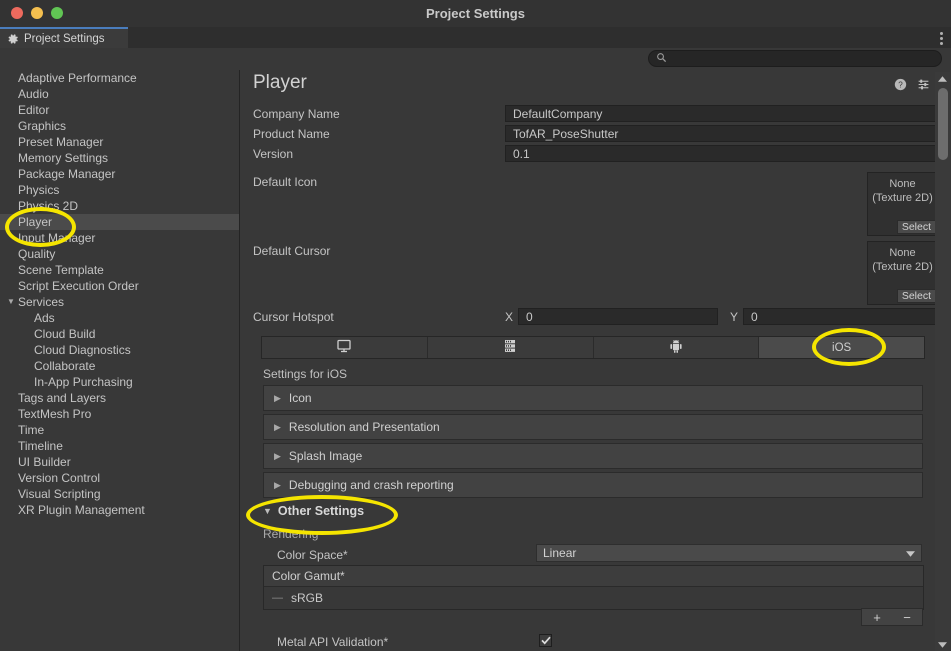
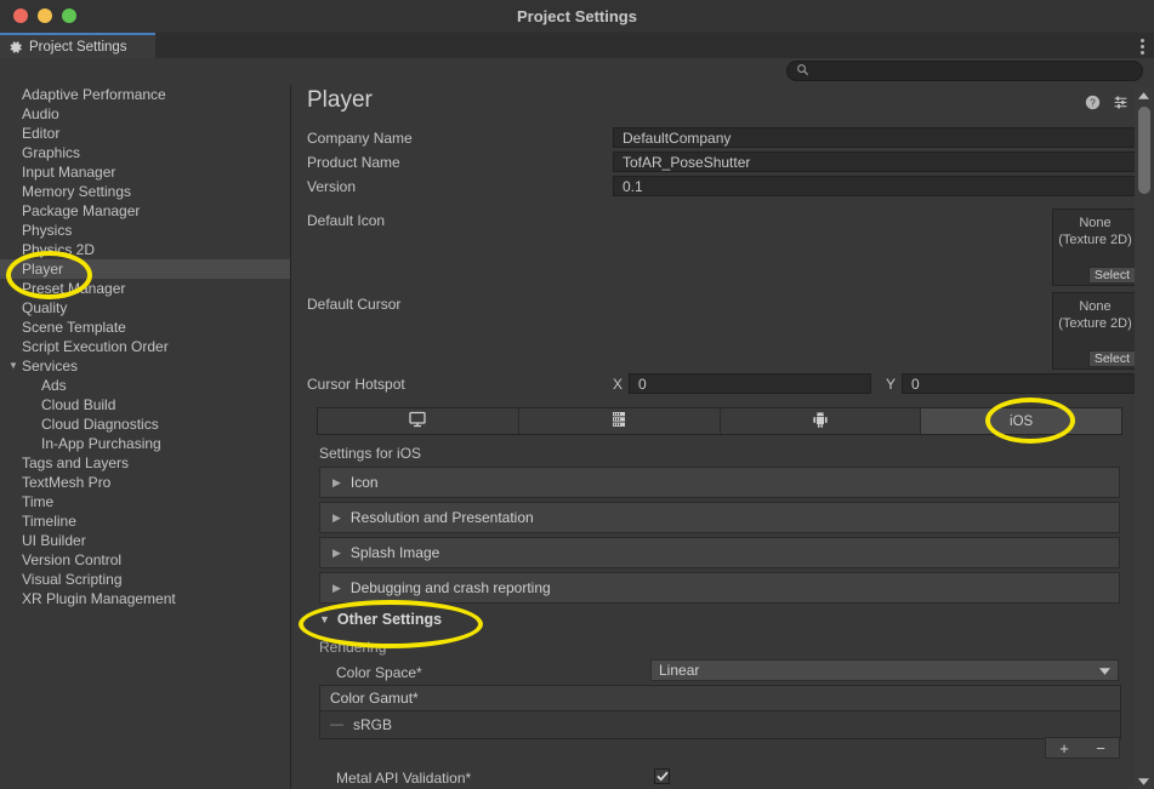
  Project Settings
  Project Settings
  Adaptive Performance
  Audio
  Editor
  Graphics
- Preset Manager
+ Input Manager
  Memory Settings
  Package Manager
  Physics
  Physics 2D
  Player
- Input Manager
+ Preset Manager
  Quality
  Scene Template
  Script Execution Order
  ▼
  Services
  Ads
  Cloud Build
  Cloud Diagnostics
- Collaborate
  In-App Purchasing
  Tags and Layers
  TextMesh Pro
  Time
  Timeline
  UI Builder
  Version Control
  Visual Scripting
  XR Plugin Management
  Player
  ?
  Company Name
  DefaultCompany
  Product Name
  TofAR_PoseShutter
  Version
  0.1
  Default Icon
  None
  (Texture 2D)
  Select
  Default Cursor
  None
  (Texture 2D)
  Select
  Cursor Hotspot
  X
  0
  Y
  0
  iOS
  Settings for iOS
  ▶
  Icon
  ▶
  Resolution and Presentation
  ▶
  Splash Image
  ▶
  Debugging and crash reporting
  ▼
  Other Settings
  Rendering
  Color Space*
  Linear
  Color Gamut*
  —
  sRGB
  +
  −
  Metal API Validation*
